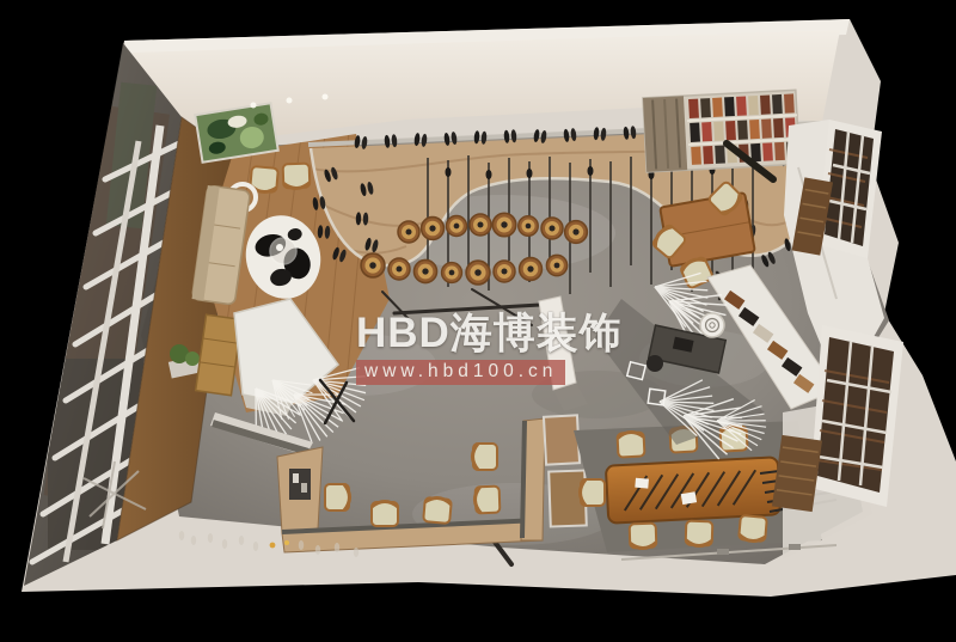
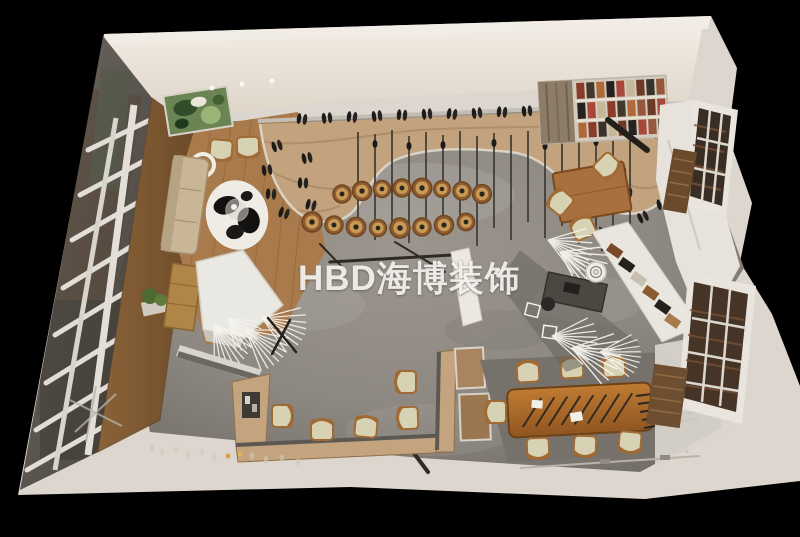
  HBD海博装饰
- www.hbd100.cn
